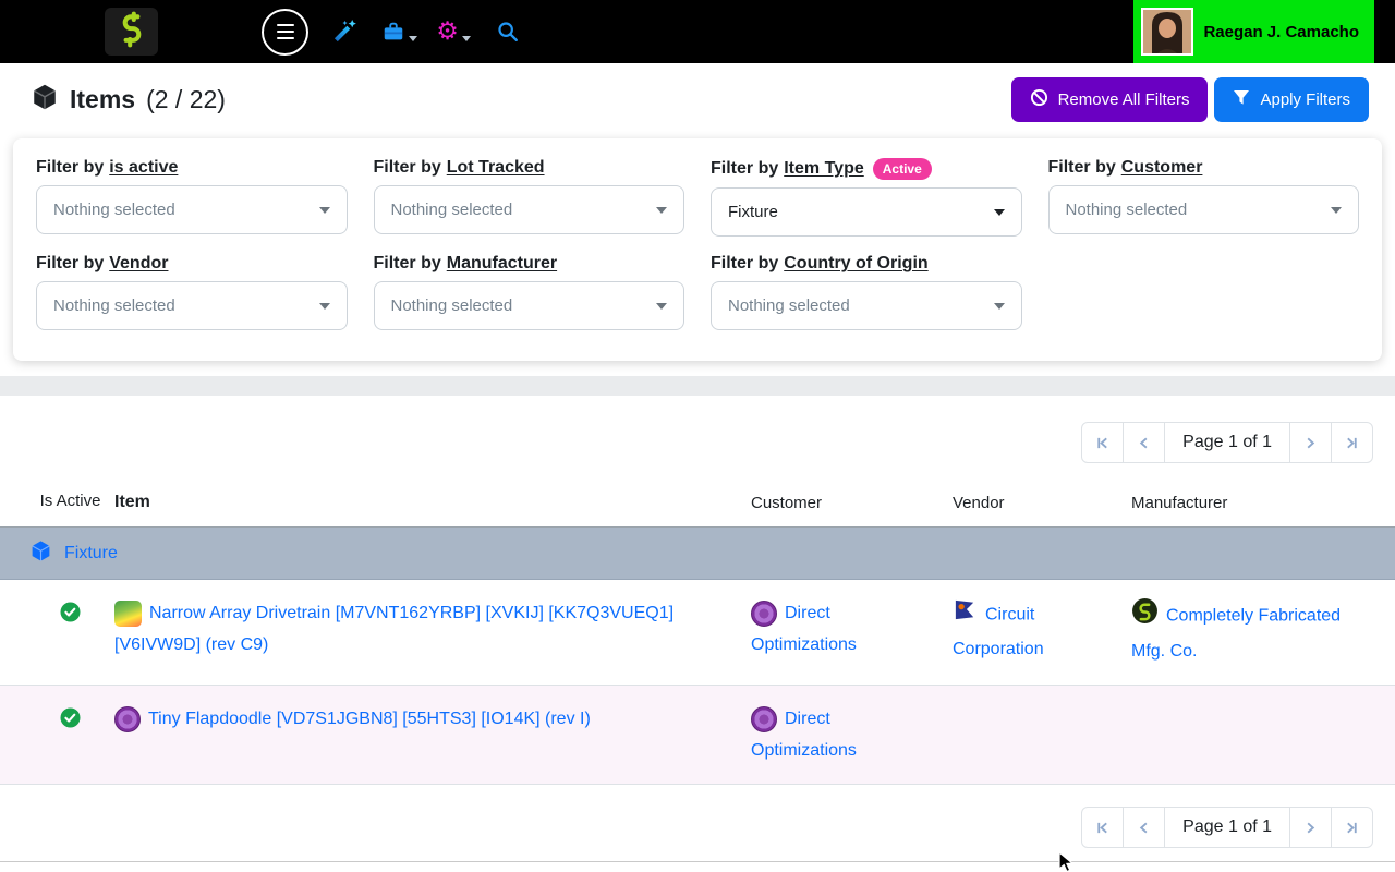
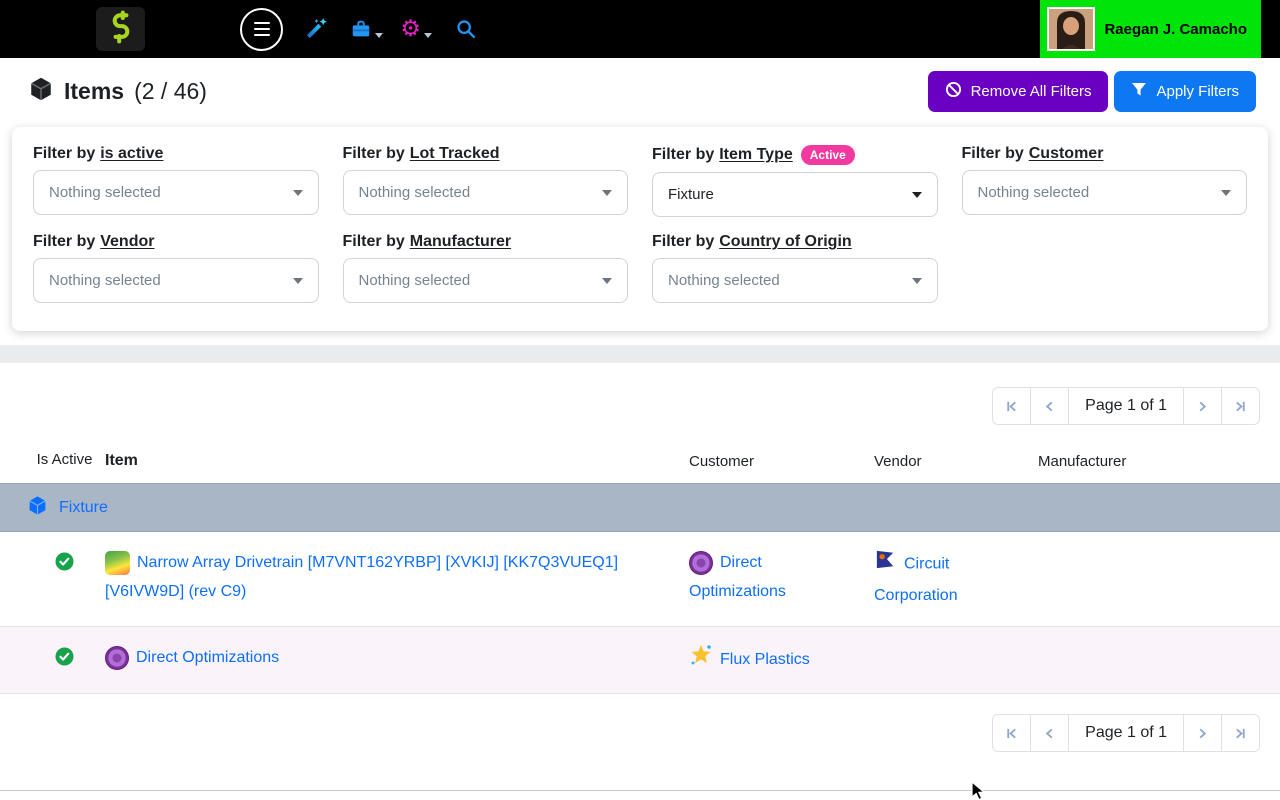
  ⚙
  Raegan J. Camacho
  Items
- (2 / 22)
+ (2 / 46)
  Remove All Filters
  Apply Filters
  Filter by
  is active
  Nothing selected
  Filter by
  Lot Tracked
  Nothing selected
  Filter by
  Item Type
  Active
  Fixture
  Filter by
  Customer
  Nothing selected
  Filter by
  Vendor
  Nothing selected
  Filter by
  Manufacturer
  Nothing selected
  Filter by
  Country of Origin
  Nothing selected
  Page 1 of 1
  Is Active
  Item
  Customer
  Vendor
  Manufacturer
  Fixture
  Narrow Array Drivetrain [M7VNT162YRBP] [XVKIJ] [KK7Q3VUEQ1] [V6IVW9D] (rev C9)
  Direct Optimizations
  Circuit Corporation
- Completely Fabricated Mfg. Co.
- Tiny Flapdoodle [VD7S1JGBN8] [55HTS3] [IO14K] (rev I)
  Direct Optimizations
+ Flux Plastics
  Page 1 of 1
